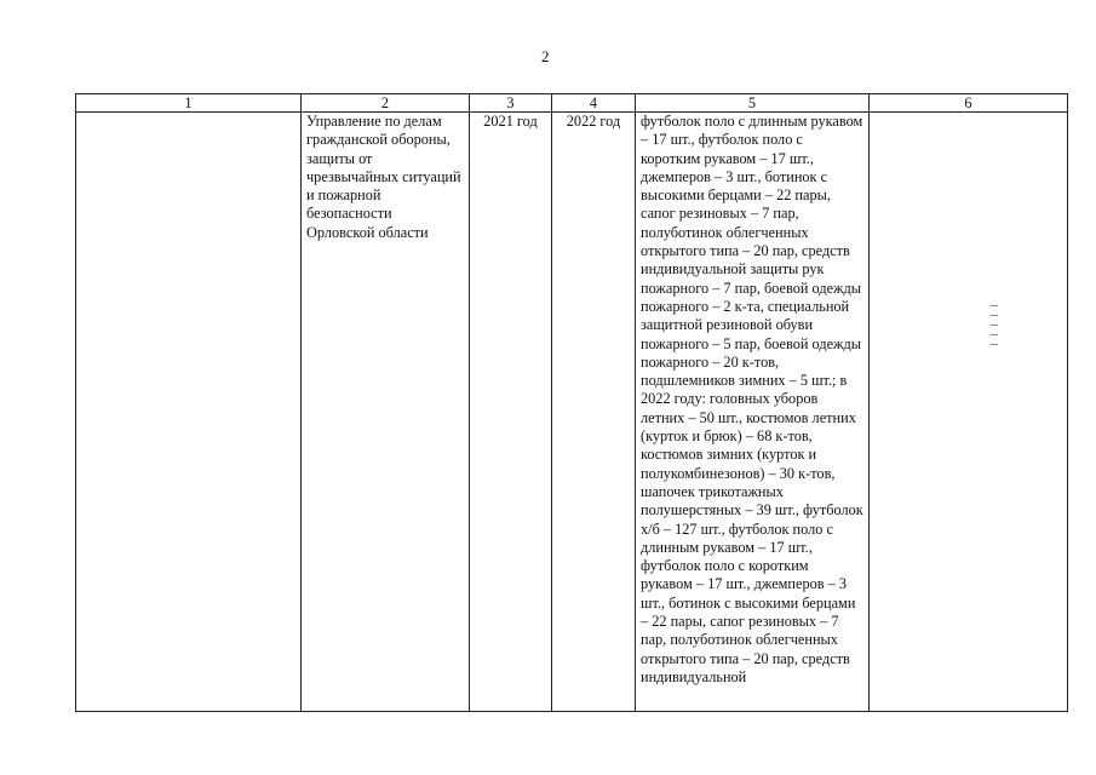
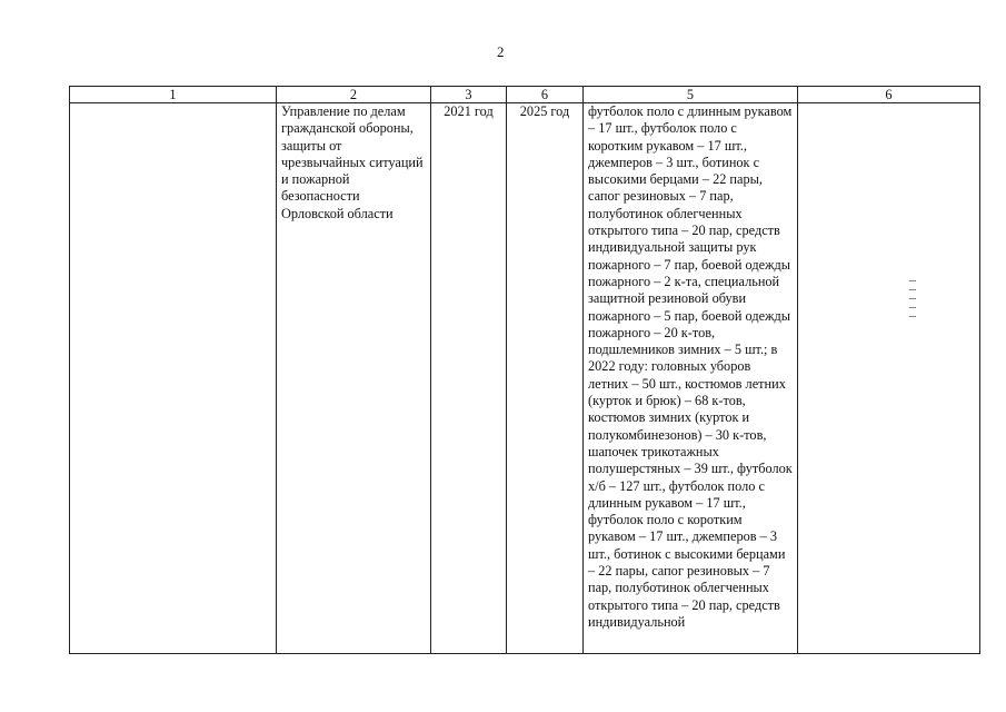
  2
- 1	2	3	4	5	6
+ 1	2	3	6	5	6
- 	Управление по делам гражданской обороны, защиты от чрезвычайных ситуаций и пожарной безопасности Орловской области	2021 год	2022 год	футболок поло с длинным рукавом – 17 шт., футболок поло с коротким рукавом – 17 шт., джемперов – 3 шт., ботинок с высокими берцами – 22 пары, сапог резиновых – 7 пар, полуботинок облегченных открытого типа – 20 пар, средств индивидуальной защиты рук пожарного – 7 пар, боевой одежды пожарного – 2 к-та, специальной защитной резиновой обуви пожарного – 5 пар, боевой одежды пожарного – 20 к-тов, подшлемников зимних – 5 шт.; в 2022 году: головных уборов летних – 50 шт., костюмов летних (курток и брюк) – 68 к-тов, костюмов зимних (курток и полукомбинезонов) – 30 к-тов, шапочек трикотажных полушерстяных – 39 шт., футболок х/б – 127 шт., футболок поло с длинным рукавом – 17 шт., футболок поло с коротким рукавом – 17 шт., джемперов – 3 шт., ботинок с высокими берцами – 22 пары, сапог резиновых – 7 пар, полуботинок облегченных открытого типа – 20 пар, средств индивидуальной
+ 	Управление по делам гражданской обороны, защиты от чрезвычайных ситуаций и пожарной безопасности Орловской области	2021 год	2025 год	футболок поло с длинным рукавом – 17 шт., футболок поло с коротким рукавом – 17 шт., джемперов – 3 шт., ботинок с высокими берцами – 22 пары, сапог резиновых – 7 пар, полуботинок облегченных открытого типа – 20 пар, средств индивидуальной защиты рук пожарного – 7 пар, боевой одежды пожарного – 2 к-та, специальной защитной резиновой обуви пожарного – 5 пар, боевой одежды пожарного – 20 к-тов, подшлемников зимних – 5 шт.; в 2022 году: головных уборов летних – 50 шт., костюмов летних (курток и брюк) – 68 к-тов, костюмов зимних (курток и полукомбинезонов) – 30 к-тов, шапочек трикотажных полушерстяных – 39 шт., футболок х/б – 127 шт., футболок поло с длинным рукавом – 17 шт., футболок поло с коротким рукавом – 17 шт., джемперов – 3 шт., ботинок с высокими берцами – 22 пары, сапог резиновых – 7 пар, полуботинок облегченных открытого типа – 20 пар, средств индивидуальной
